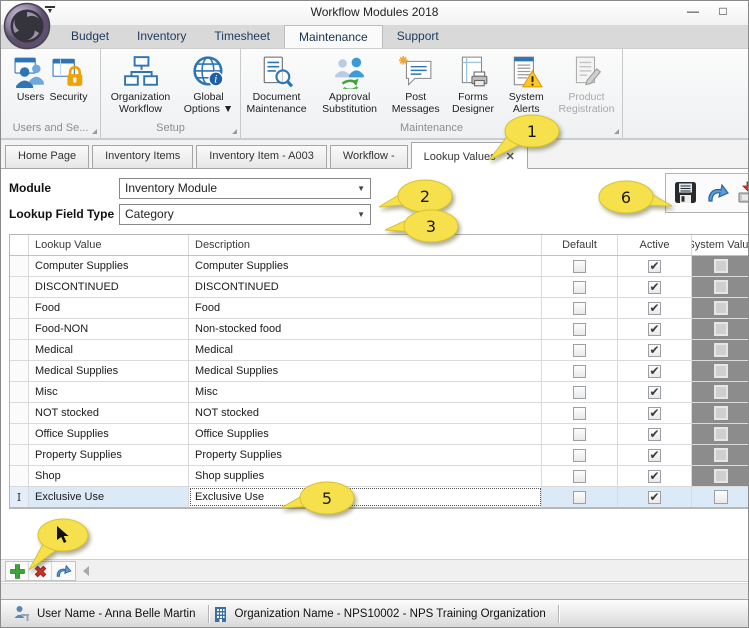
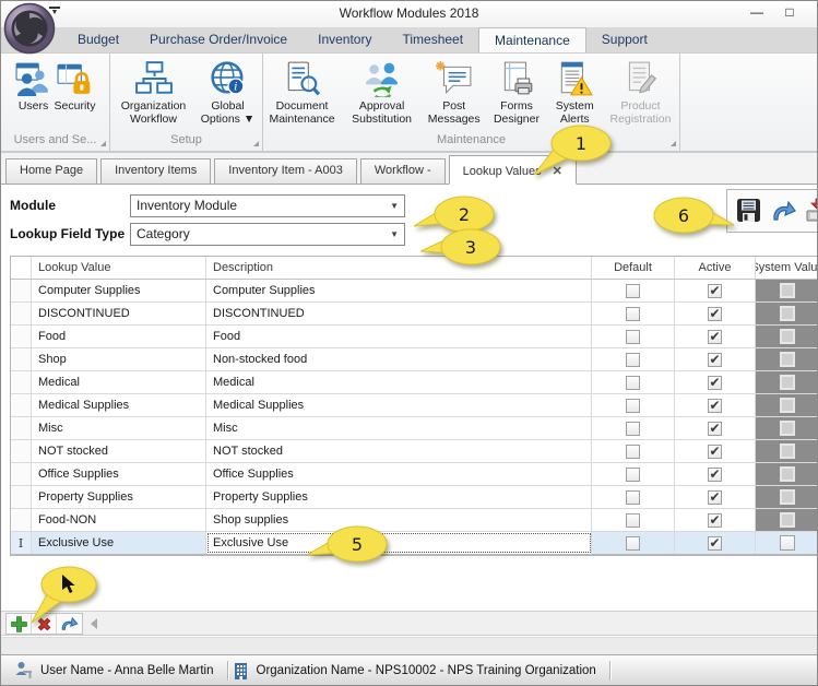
  Workflow Modules 2018
  —
  □
  Budget
+ Purchase Order/Invoice
  Inventory
  Timesheet
  Maintenance
  Support
  Users
  Security
  Users and Se...
  Organization Workflow
  i
  Global Options ▼
  Setup
  Document Maintenance
  Approval Substitution
  Post Messages
  Forms Designer
  System Alerts
  Product Registration
  Maintenance
  Home Page
  Inventory Items
  Inventory Item - A003
  Workflow -
  Lookup Value ✕
  Module
  Inventory Module
  ▼
  Lookup Field Type
  Category
  ▼
  Lookup Value
  Description
  Default
  Active
  System Valu
  Computer Supplies
  Computer Supplies
  ✔
  DISCONTINUED
  DISCONTINUED
  ✔
  Food
  Food
  ✔
- Food-NON
+ Shop
  Non-stocked food
  ✔
  Medical
  Medical
  ✔
  Medical Supplies
  Medical Supplies
  ✔
  Misc
  Misc
  ✔
  NOT stocked
  NOT stocked
  ✔
  Office Supplies
  Office Supplies
  ✔
  Property Supplies
  Property Supplies
  ✔
- Shop
+ Food-NON
  Shop supplies
  ✔
  I
  Exclusive Use
  Exclusive Use
  ✔
  User Name - Anna Belle Martin
  Organization Name - NPS10002 - NPS Training Organization
  1
  2
  3
  5
  6
